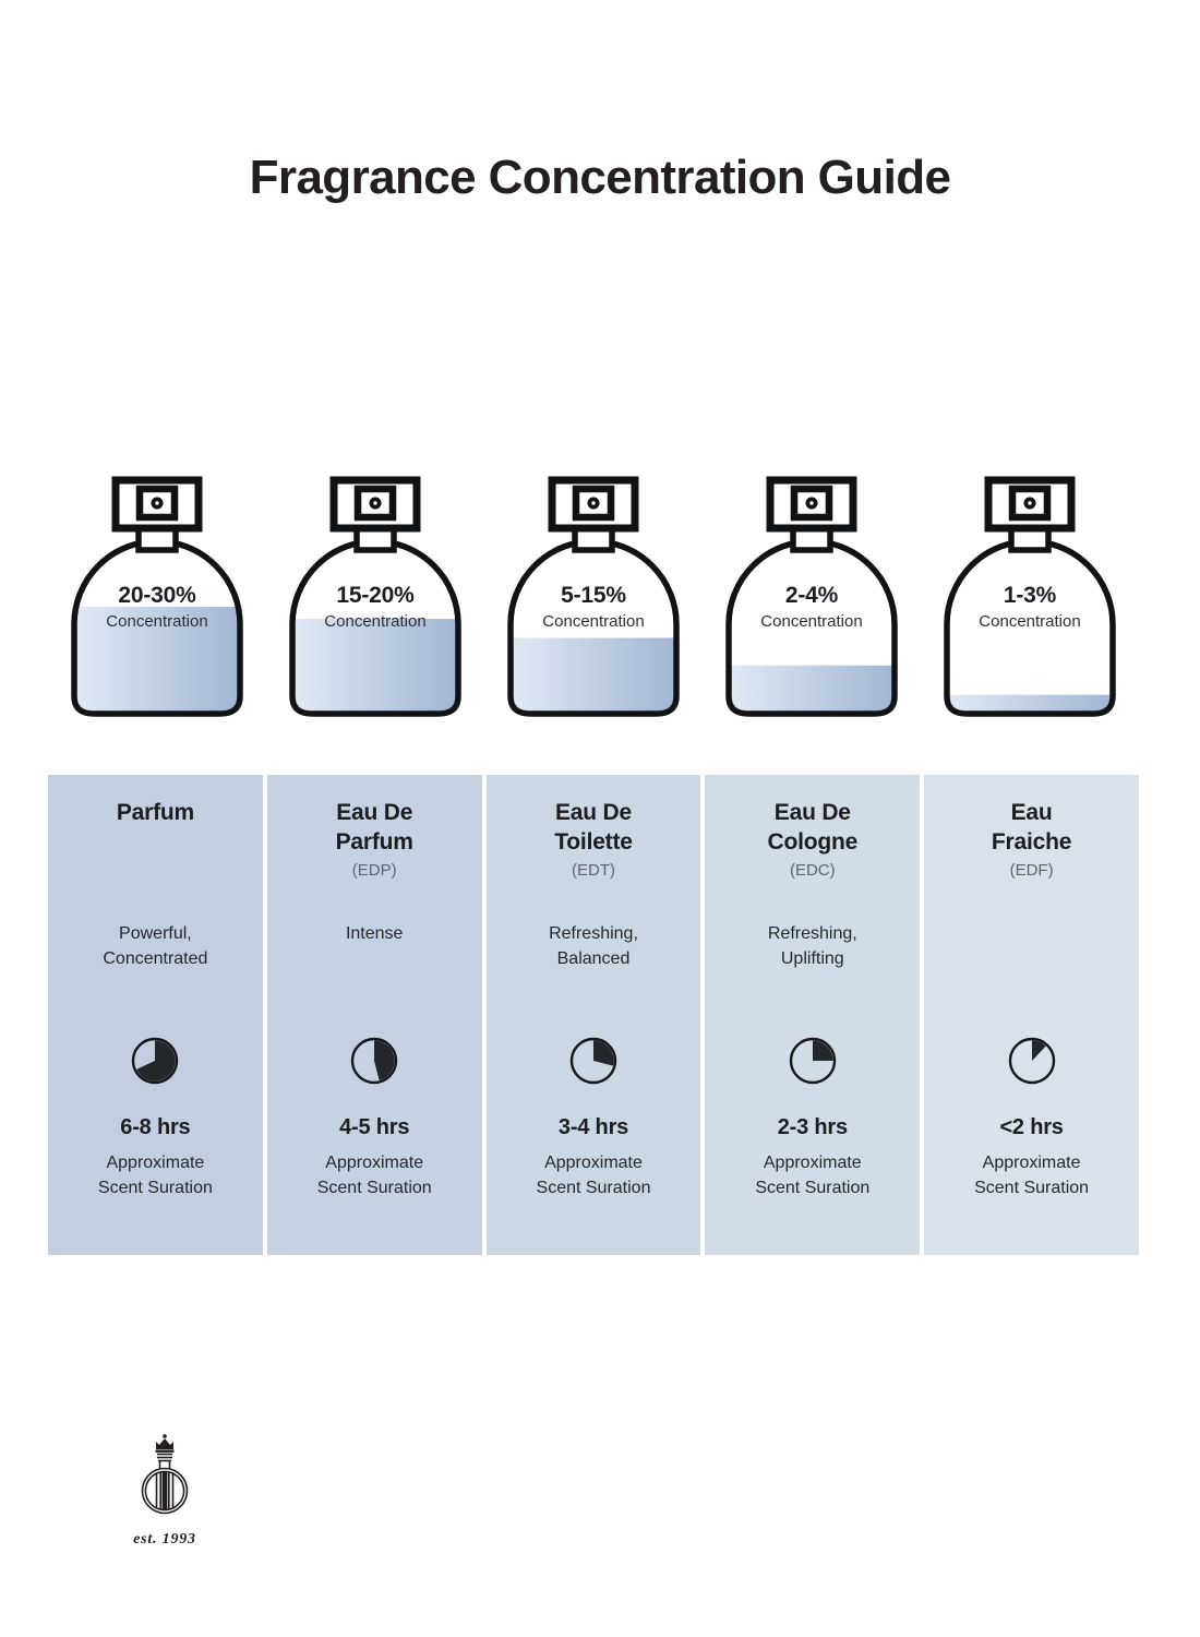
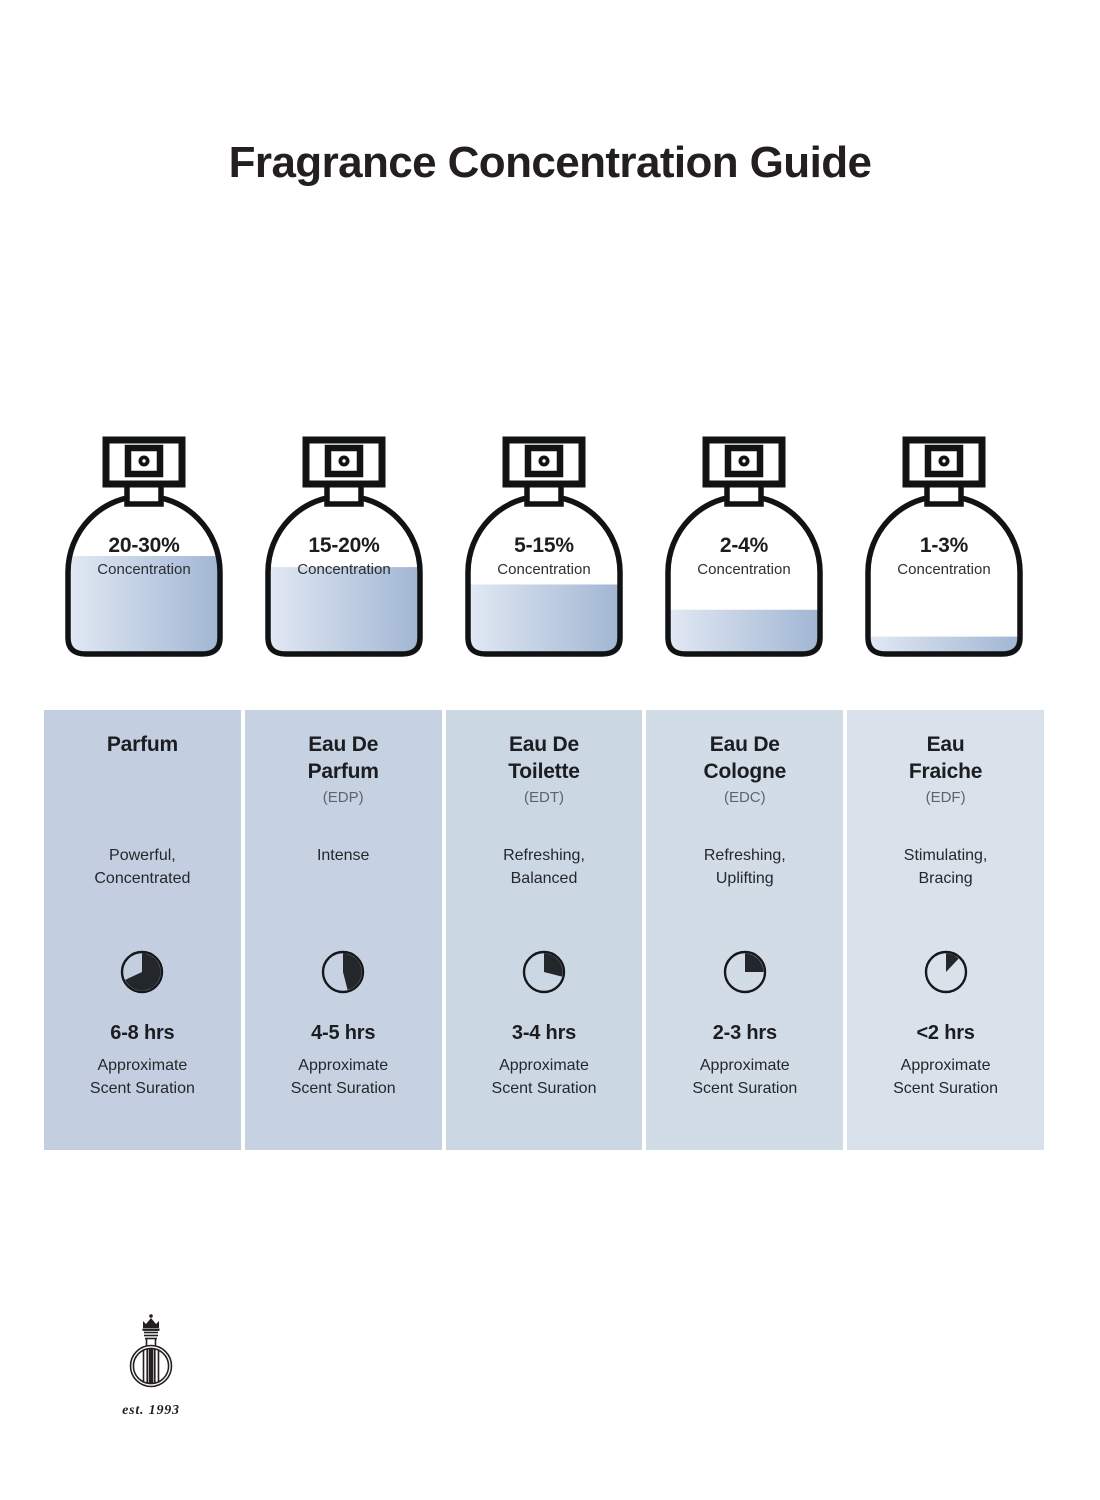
  Fragrance Concentration Guide
  20-30%
  Concentration
  15-20%
  Concentration
  5-15%
  Concentration
  2-4%
  Concentration
  1-3%
  Concentration
  Parfum
  Powerful,
  Concentrated
  6-8 hrs
  Approximate
  Scent Suration
  Eau De
  Parfum
  (EDP)
  Intense
  4-5 hrs
  Approximate
  Scent Suration
  Eau De
  Toilette
  (EDT)
  Refreshing,
  Balanced
  3-4 hrs
  Approximate
  Scent Suration
  Eau De
  Cologne
  (EDC)
  Refreshing,
  Uplifting
  2-3 hrs
  Approximate
  Scent Suration
  Eau
  Fraiche
  (EDF)
+ Stimulating,
+ Bracing
  <2 hrs
  Approximate
  Scent Suration
  est. 1993
